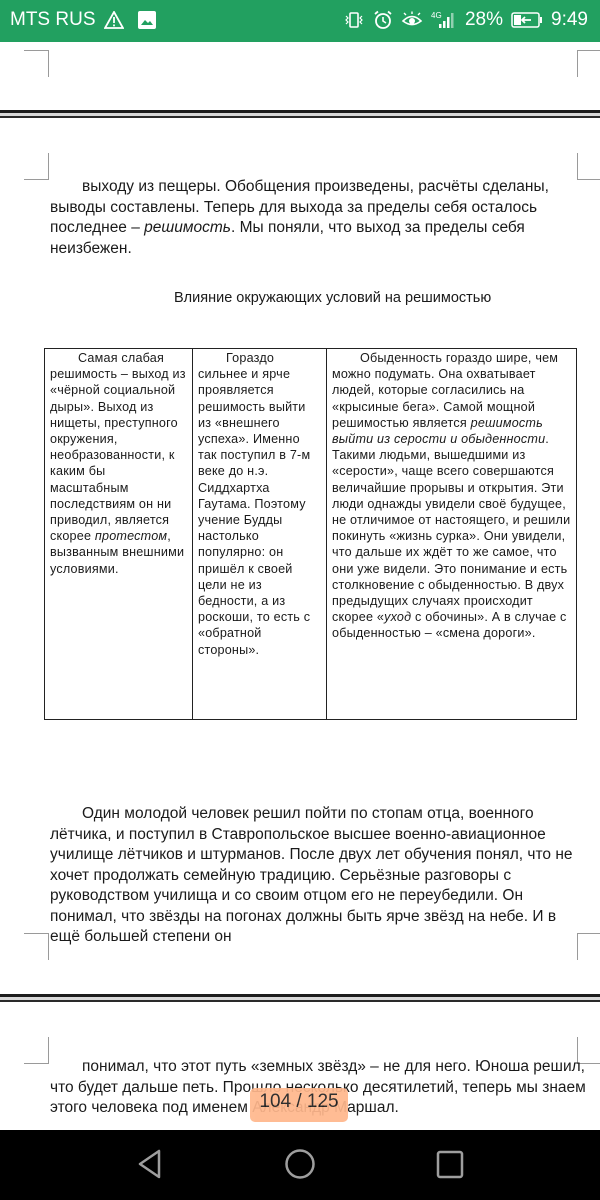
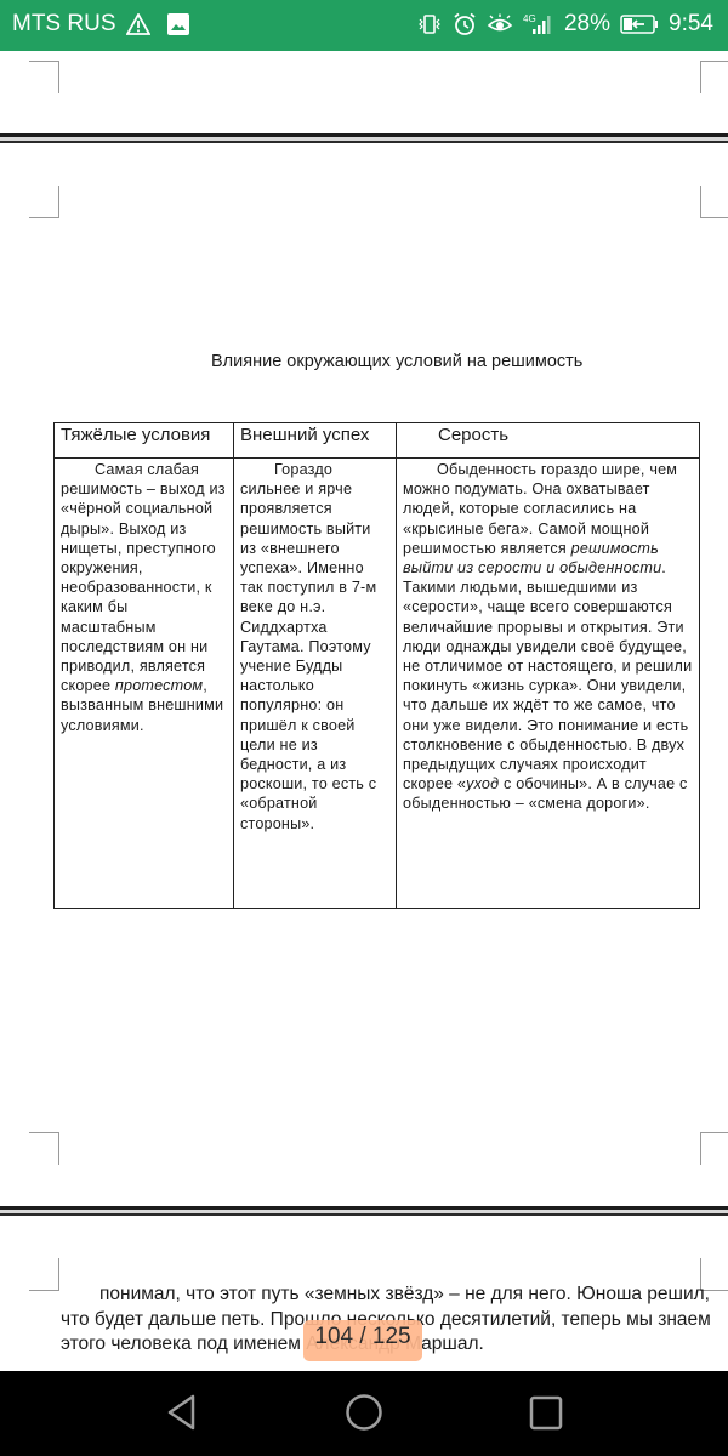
  MTS RUS
  4G
  28%
- 9:49
+ 9:54
- выходу из пещеры. Обобщения произведены, расчёты сделаны, выводы составлены. Теперь для выхода за пределы себя осталось последнее – решимость. Мы поняли, что выход за пределы себя неизбежен.
- Влияние окружающих условий на решимостью
+ Влияние окружающих условий на решимость
+ Тяжёлые условия	Внешний успех	Серость
  Самая слабая решимость – выход из «чёрной социальной дыры». Выход из нищеты, преступного окружения, необразованности, к каким бы масштабным последствиям он ни приводил, является скорее протестом, вызванным внешними условиями.	Гораздо сильнее и ярче проявляется решимость выйти из «внешнего успеха». Именно так поступил в 7-м веке до н.э. Сиддхартха Гаутама. Поэтому учение Будды настолько популярно: он пришёл к своей цели не из бедности, а из роскоши, то есть с «обратной стороны».	Обыденность гораздо шире, чем можно подумать. Она охватывает людей, которые согласились на «крысиные бега». Самой мощной решимостью является решимость выйти из серости и обыденности. Такими людьми, вышедшими из «серости», чаще всего совершаются величайшие прорывы и открытия. Эти люди однажды увидели своё будущее, не отличимое от настоящего, и решили покинуть «жизнь сурка». Они увидели, что дальше их ждёт то же самое, что они уже видели. Это понимание и есть столкновение с обыденностью. В двух предыдущих случаях происходит скорее «уход с обочины». А в случае с обыденностью – «смена дороги».
- Один молодой человек решил пойти по стопам отца, военного лётчика, и поступил в Ставропольское высшее военно-авиационное училище лётчиков и штурманов. После двух лет обучения понял, что не хочет продолжать семейную традицию. Серьёзные разговоры с руководством училища и со своим отцом его не переубедили. Он понимал, что звёзды на погонах должны быть ярче звёзд на небе. И в ещё большей степени он
  понимал, что этот путь «земных звёзд» – не для него. Юноша решил, что будет дальше петь. Прошло несколько десятилетий, теперь мы знаем этого человека под именемаршал.
  104 / 125
